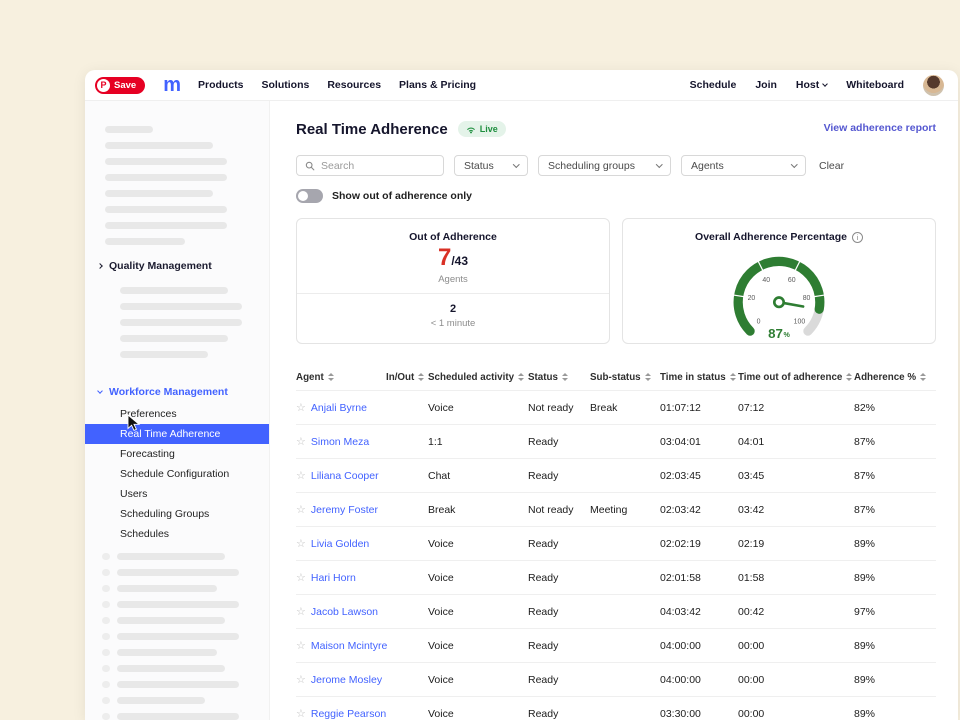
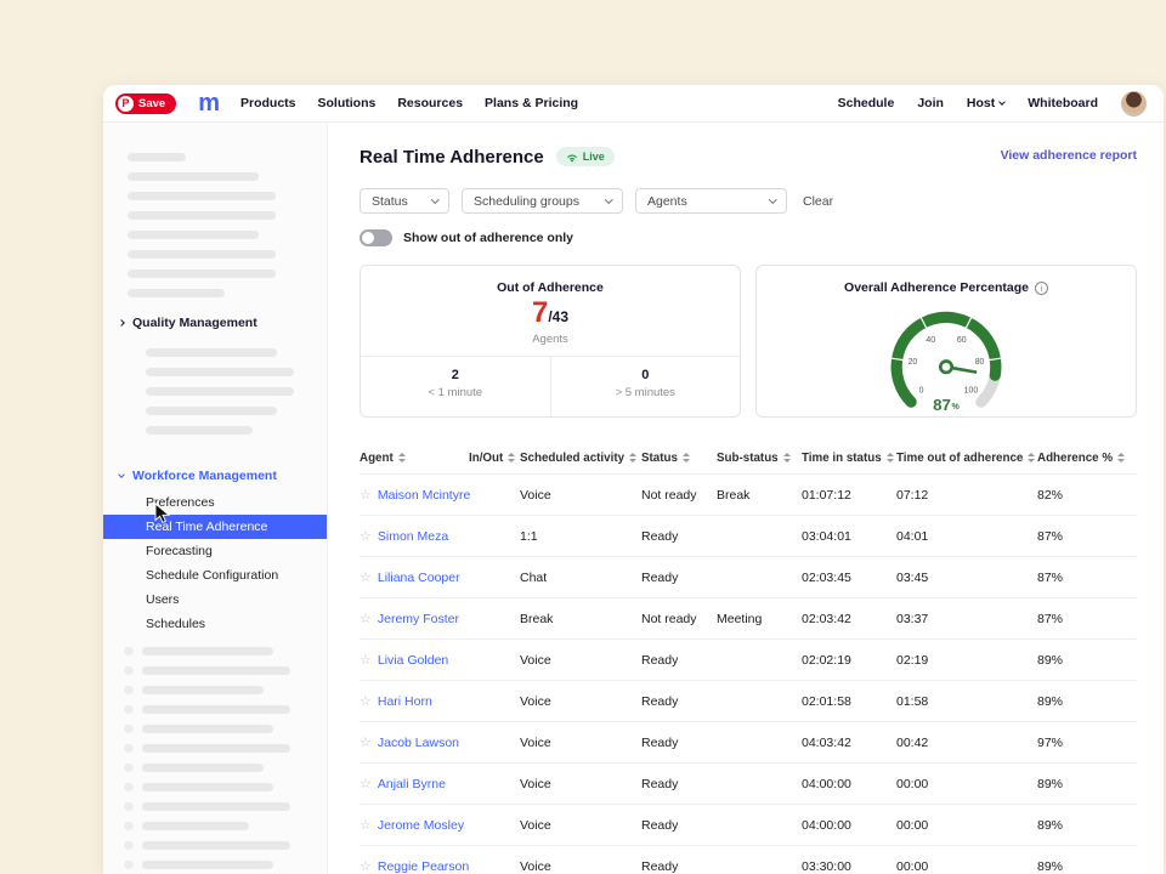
  P
  Save
  m
  Products
  Solutions
  Resources
  Plans & Pricing
  Schedule
  Join
  Host
  Whiteboard
  Quality Management
  Workforce Management
  Preferences
  Real Time Adherence
  Forecasting
  Schedule Configuration
  Users
- Scheduling Groups
  Schedules
  Real Time Adherence
  Live
  View adherence report
- Search
  Status
  Scheduling groups
  Agents
  Clear
  Show out of adherence only
  Out of Adherence
  7/43
  Agents
  2
  < 1 minute
+ 0
+ > 5 minutes
  Overall Adherence Percentage
  i
  87%
  Agent
  In/Out
  Scheduled activity
  Status
  Sub-status
  Time in status
  Time out of adherence
  Adherence %
  ☆
- Anjali Byrne
+ Maison Mcintyre
  Voice
  Not ready
  Break
  01:07:12
  07:12
  82%
  ☆
  Simon Meza
  1:1
  Ready
  03:04:01
  04:01
  87%
  ☆
  Liliana Cooper
  Chat
  Ready
  02:03:45
  03:45
  87%
  ☆
  Jeremy Foster
  Break
  Not ready
  Meeting
  02:03:42
- 03:42
+ 03:37
  87%
  ☆
  Livia Golden
  Voice
  Ready
  02:02:19
  02:19
  89%
  ☆
  Hari Horn
  Voice
  Ready
  02:01:58
  01:58
  89%
  ☆
  Jacob Lawson
  Voice
  Ready
  04:03:42
  00:42
  97%
  ☆
- Maison Mcintyre
+ Anjali Byrne
  Voice
  Ready
  04:00:00
  00:00
  89%
  ☆
  Jerome Mosley
  Voice
  Ready
  04:00:00
  00:00
  89%
  ☆
  Reggie Pearson
  Voice
  Ready
  03:30:00
  00:00
  89%
